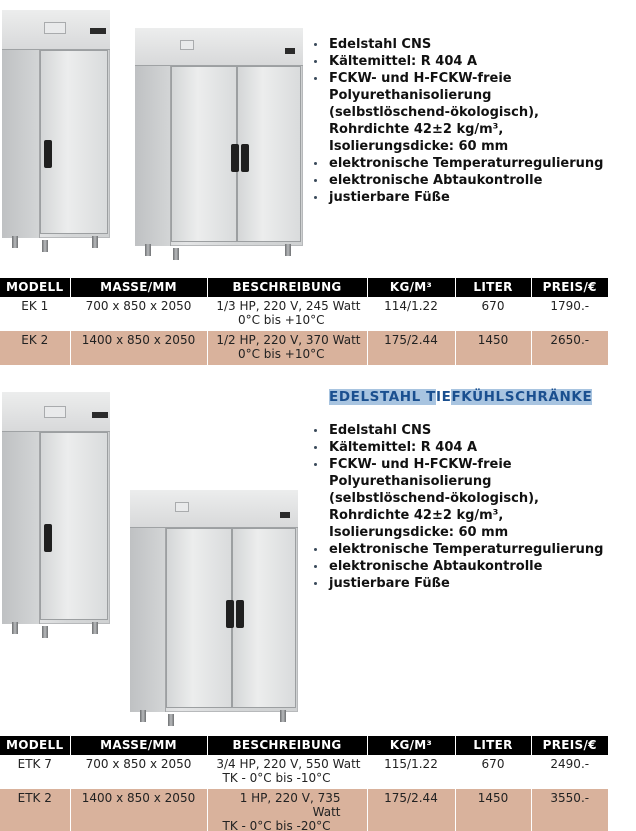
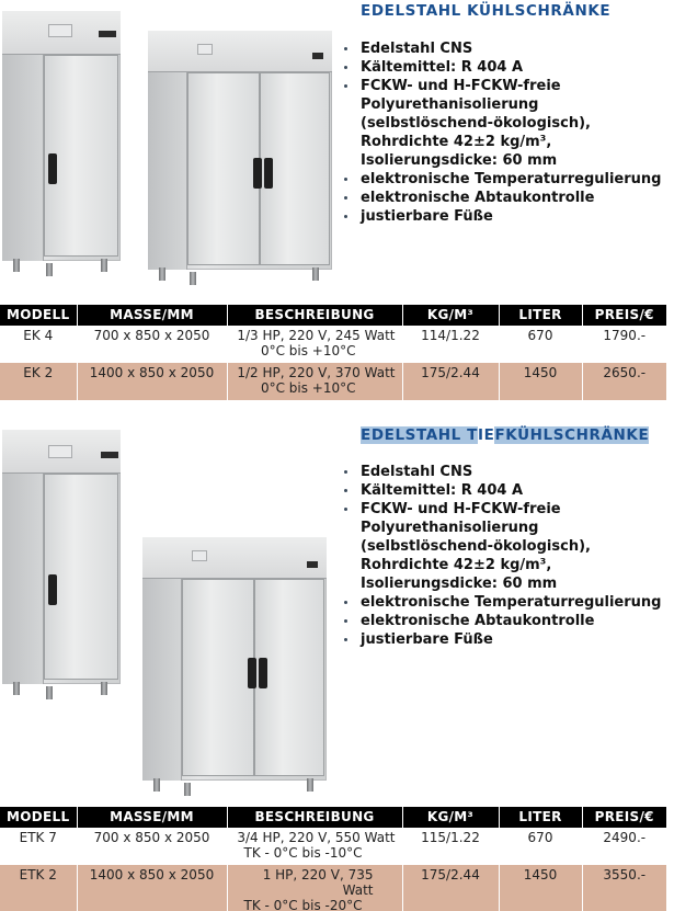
+ EDELSTAHL KÜHLSCHRÄNKE
  Edelstahl CNS
  Kältemittel: R 404 A
  FCKW- und H-FCKW-freie
  Polyurethanisolierung
  (selbstlöschend-ökologisch),
  Rohrdichte 42±2 kg/m³,
  Isolierungsdicke: 60 mm
  elektronische Temperaturregulierung
  elektronische Abtaukontrolle
  justierbare Füße
  MODELL	MASSE/MM	BESCHREIBUNG	KG/M³	LITER	PREIS/€
- EK 1	700 x 850 x 2050	1/3 HP, 220 V, 245 Watt 0°C bis +10°C	114/1.22	670	1790.-
+ EK 4	700 x 850 x 2050	1/3 HP, 220 V, 245 Watt 0°C bis +10°C	114/1.22	670	1790.-
  EK 2	1400 x 850 x 2050	1/2 HP, 220 V, 370 Watt 0°C bis +10°C	175/2.44	1450	2650.-
  EDELSTAHL TIEFKÜHLSCHRÄNKE
  Edelstahl CNS
  Kältemittel: R 404 A
  FCKW- und H-FCKW-freie
  Polyurethanisolierung
  (selbstlöschend-ökologisch),
  Rohrdichte 42±2 kg/m³,
  Isolierungsdicke: 60 mm
  elektronische Temperaturregulierung
  elektronische Abtaukontrolle
  justierbare Füße
  MODELL	MASSE/MM	BESCHREIBUNG	KG/M³	LITER	PREIS/€
  ETK 7	700 x 850 x 2050	3/4 HP, 220 V, 550 Watt TK - 0°C bis -10°C	115/1.22	670	2490.-
  ETK 2	1400 x 850 x 2050	1 HP, 220 V, 735 Watt TK - 0°C bis -20°C	175/2.44	1450	3550.-
